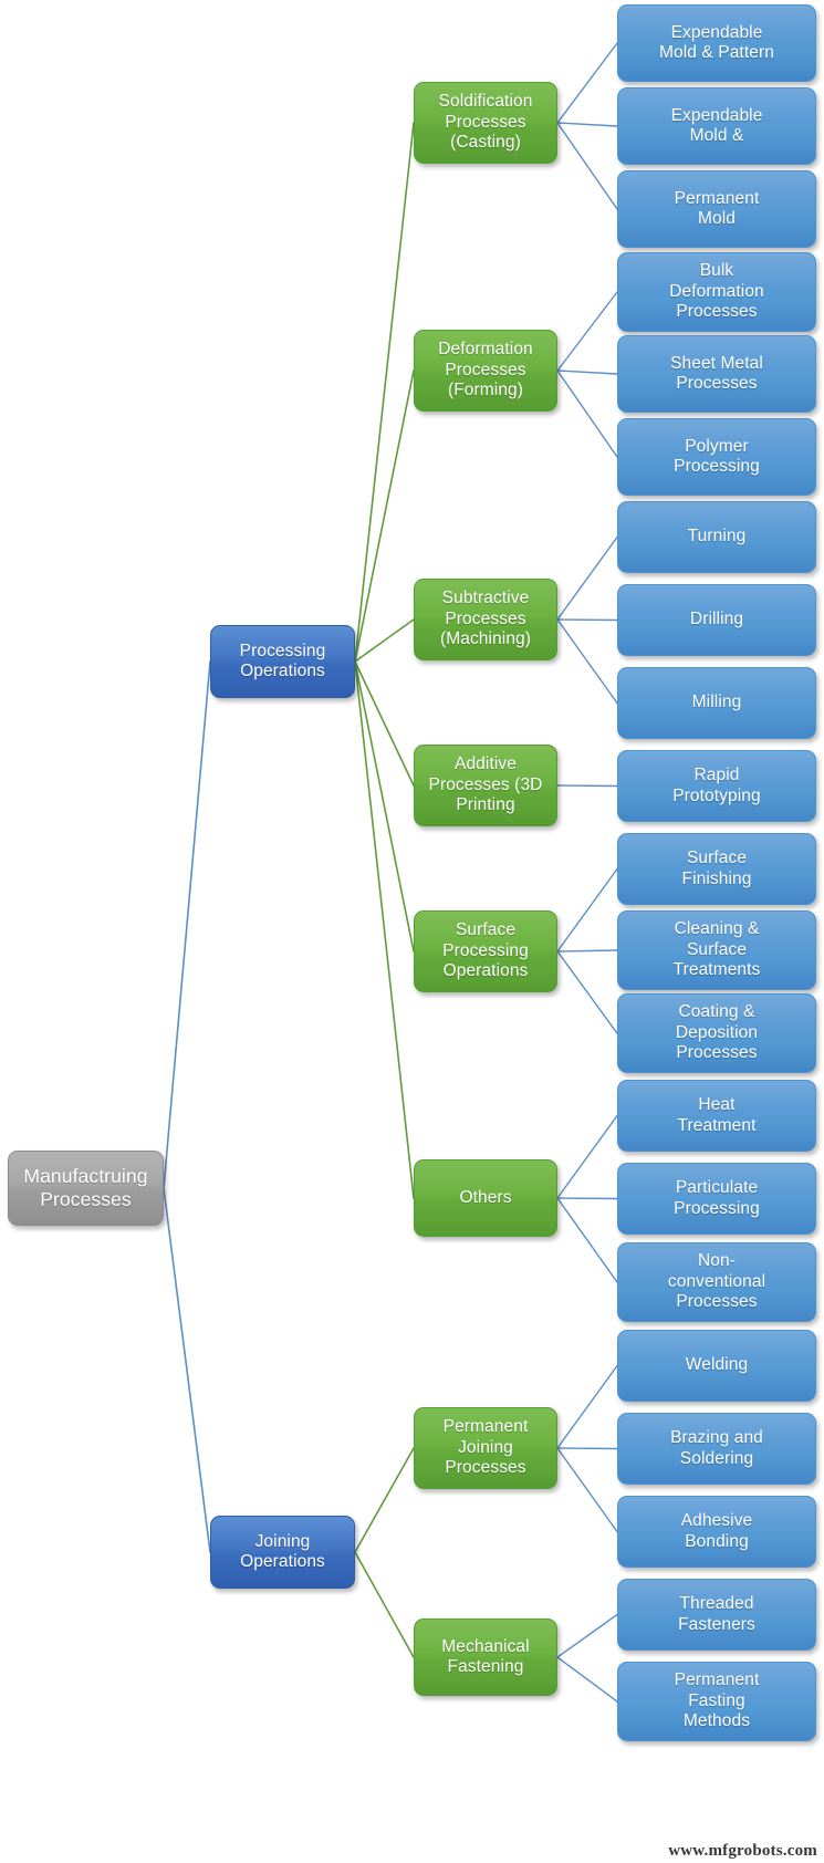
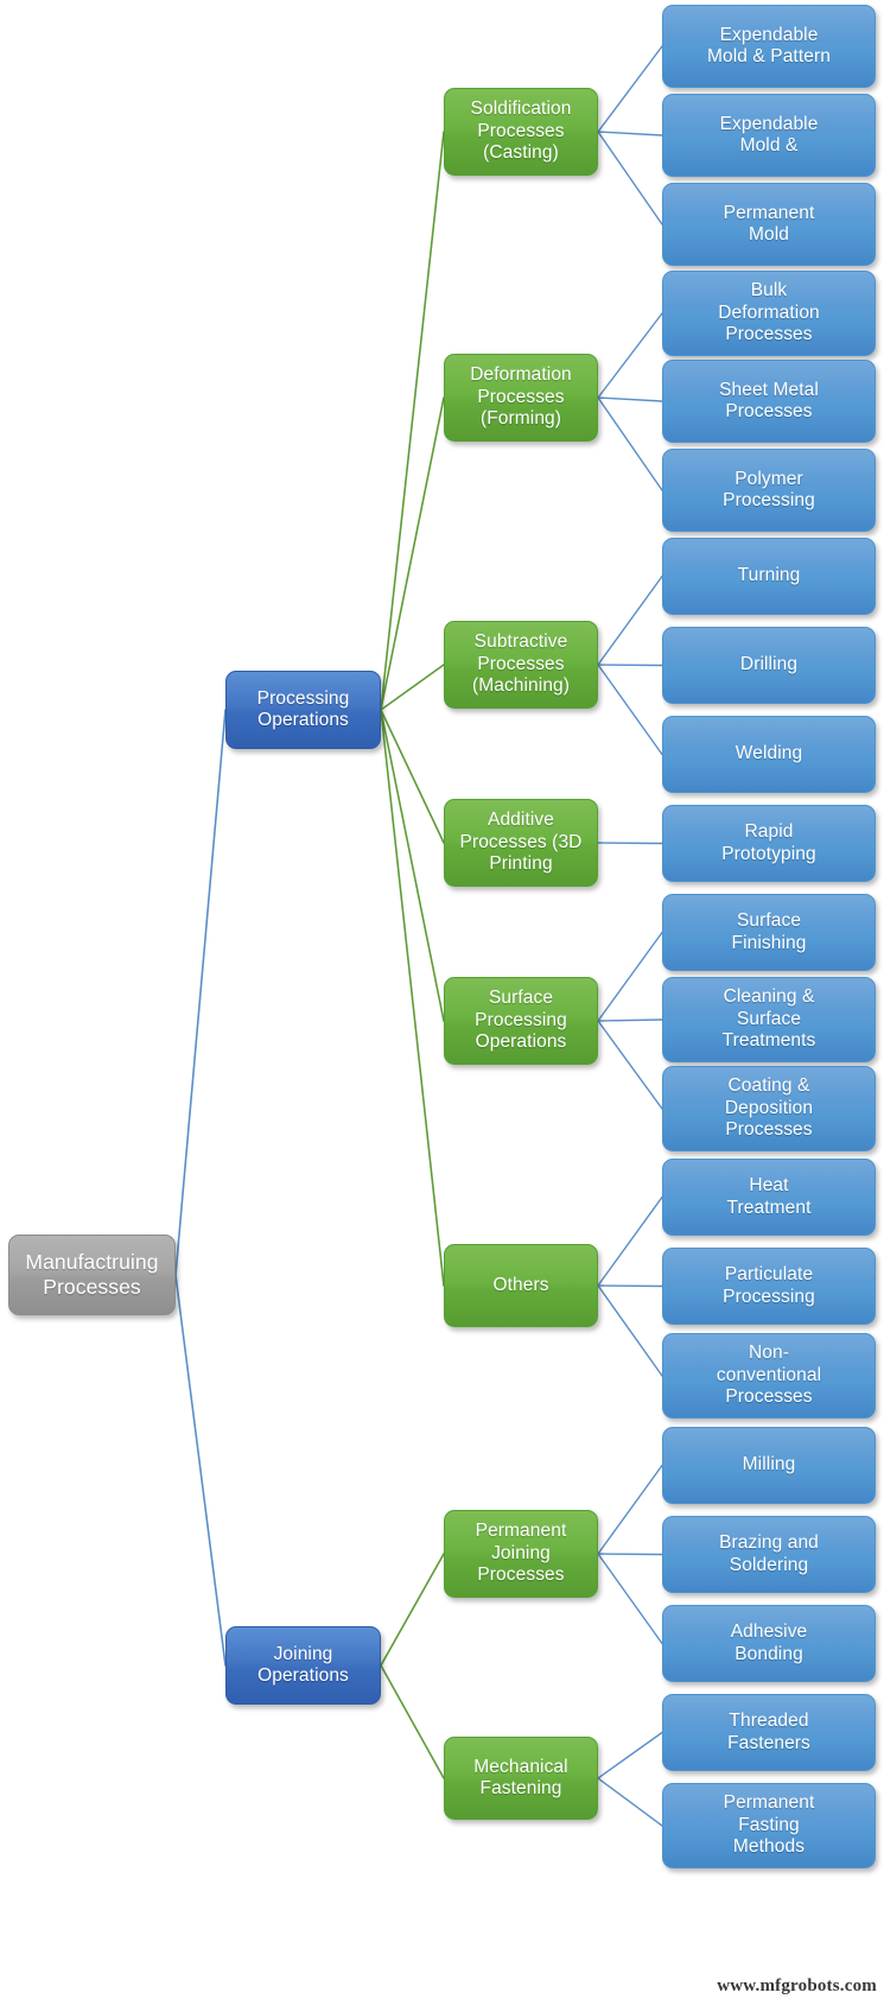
  Manufactruing
  Processes
  Processing
  Operations
  Joining
  Operations
  Soldification
  Processes
  (Casting)
  Deformation
  Processes
  (Forming)
  Subtractive
  Processes
  (Machining)
  Additive
  Processes (3D
  Printing
  Surface
  Processing
  Operations
  Others
  Permanent
  Joining
  Processes
  Mechanical
  Fastening
  Expendable
  Mold & Pattern
  Expendable
  Mold &
  Permanent
  Mold
  Bulk
  Deformation
  Processes
  Sheet Metal
  Processes
  Polymer
  Processing
  Turning
  Drilling
- Milling
+ Welding
  Rapid
  Prototyping
  Surface
  Finishing
  Cleaning &
  Surface
  Treatments
  Coating &
  Deposition
  Processes
  Heat
  Treatment
  Particulate
  Processing
  Non-
  conventional
  Processes
- Welding
+ Milling
  Brazing and
  Soldering
  Adhesive
  Bonding
  Threaded
  Fasteners
  Permanent
  Fasting
  Methods
  www.mfgrobots.com
